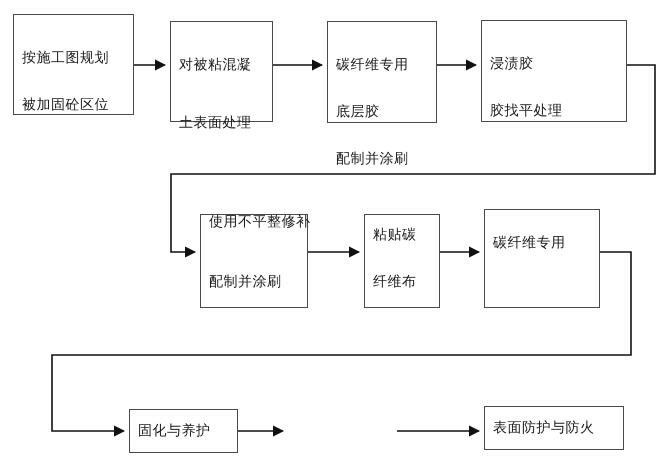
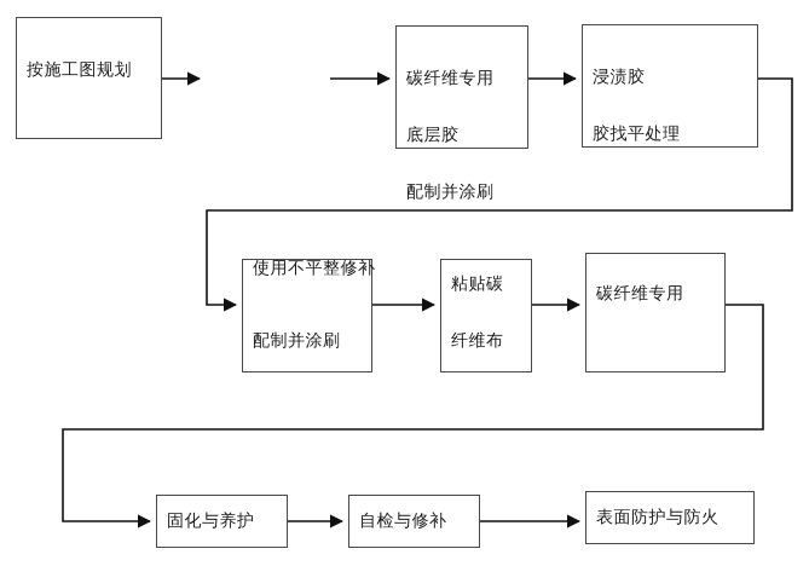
  按施工图规划
- 被加固砼区位
- 对被粘混凝
- 土表面处理
  碳纤维专用
  底层胶
  配制并涂刷
  浸渍胶
  胶找平处理
  使用不平整修补
  配制并涂刷
  粘贴碳
  纤维布
  碳纤维专用
  固化与养护
+ 自检与修补
  表面防护与防火
